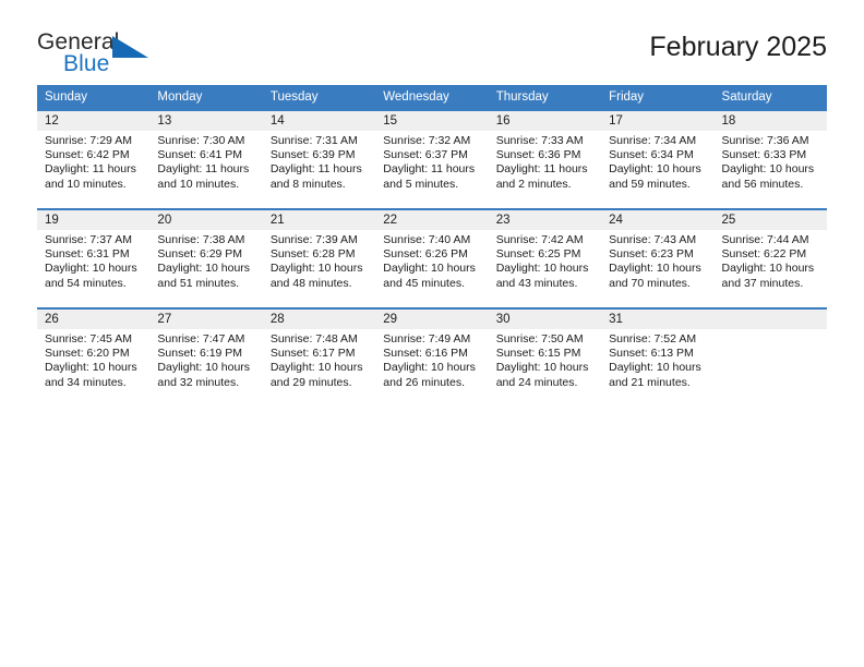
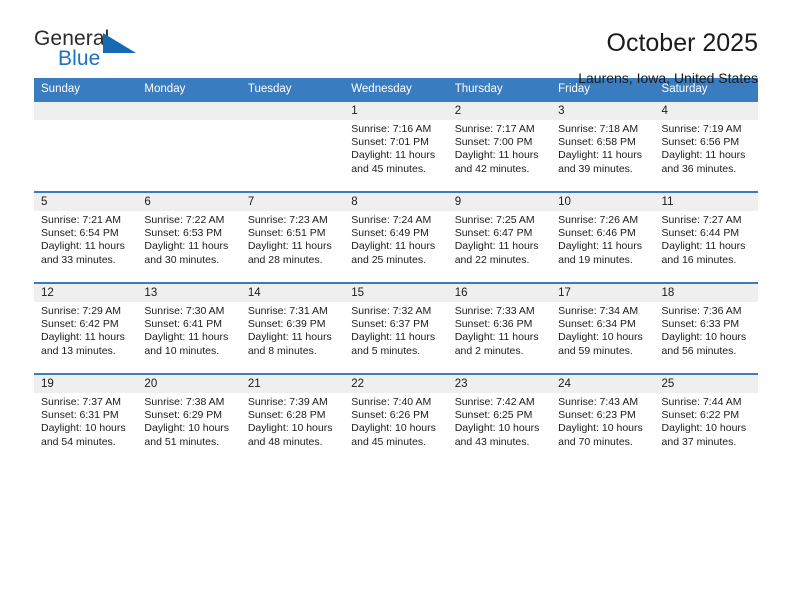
  General
  Blue
- February 2025
+ October 2025
+ Laurens, Iowa, United States
  Sunday	Monday	Tuesday	Wednesday	Thursday	Friday	Saturday
+ 			1Sunrise: 7:16 AMSunset: 7:01 PMDaylight: 11 hoursand 45 minutes.	2Sunrise: 7:17 AMSunset: 7:00 PMDaylight: 11 hoursand 42 minutes.	3Sunrise: 7:18 AMSunset: 6:58 PMDaylight: 11 hoursand 39 minutes.	4Sunrise: 7:19 AMSunset: 6:56 PMDaylight: 11 hoursand 36 minutes.
+ 5Sunrise: 7:21 AMSunset: 6:54 PMDaylight: 11 hoursand 33 minutes.	6Sunrise: 7:22 AMSunset: 6:53 PMDaylight: 11 hoursand 30 minutes.	7Sunrise: 7:23 AMSunset: 6:51 PMDaylight: 11 hoursand 28 minutes.	8Sunrise: 7:24 AMSunset: 6:49 PMDaylight: 11 hoursand 25 minutes.	9Sunrise: 7:25 AMSunset: 6:47 PMDaylight: 11 hoursand 22 minutes.	10Sunrise: 7:26 AMSunset: 6:46 PMDaylight: 11 hoursand 19 minutes.	11Sunrise: 7:27 AMSunset: 6:44 PMDaylight: 11 hoursand 16 minutes.
- 12Sunrise: 7:29 AMSunset: 6:42 PMDaylight: 11 hoursand 10 minutes.	13Sunrise: 7:30 AMSunset: 6:41 PMDaylight: 11 hoursand 10 minutes.	14Sunrise: 7:31 AMSunset: 6:39 PMDaylight: 11 hoursand 8 minutes.	15Sunrise: 7:32 AMSunset: 6:37 PMDaylight: 11 hoursand 5 minutes.	16Sunrise: 7:33 AMSunset: 6:36 PMDaylight: 11 hoursand 2 minutes.	17Sunrise: 7:34 AMSunset: 6:34 PMDaylight: 10 hoursand 59 minutes.	18Sunrise: 7:36 AMSunset: 6:33 PMDaylight: 10 hoursand 56 minutes.
+ 12Sunrise: 7:29 AMSunset: 6:42 PMDaylight: 11 hoursand 13 minutes.	13Sunrise: 7:30 AMSunset: 6:41 PMDaylight: 11 hoursand 10 minutes.	14Sunrise: 7:31 AMSunset: 6:39 PMDaylight: 11 hoursand 8 minutes.	15Sunrise: 7:32 AMSunset: 6:37 PMDaylight: 11 hoursand 5 minutes.	16Sunrise: 7:33 AMSunset: 6:36 PMDaylight: 11 hoursand 2 minutes.	17Sunrise: 7:34 AMSunset: 6:34 PMDaylight: 10 hoursand 59 minutes.	18Sunrise: 7:36 AMSunset: 6:33 PMDaylight: 10 hoursand 56 minutes.
  19Sunrise: 7:37 AMSunset: 6:31 PMDaylight: 10 hoursand 54 minutes.	20Sunrise: 7:38 AMSunset: 6:29 PMDaylight: 10 hoursand 51 minutes.	21Sunrise: 7:39 AMSunset: 6:28 PMDaylight: 10 hoursand 48 minutes.	22Sunrise: 7:40 AMSunset: 6:26 PMDaylight: 10 hoursand 45 minutes.	23Sunrise: 7:42 AMSunset: 6:25 PMDaylight: 10 hoursand 43 minutes.	24Sunrise: 7:43 AMSunset: 6:23 PMDaylight: 10 hoursand 70 minutes.	25Sunrise: 7:44 AMSunset: 6:22 PMDaylight: 10 hoursand 37 minutes.
- 26Sunrise: 7:45 AMSunset: 6:20 PMDaylight: 10 hoursand 34 minutes.	27Sunrise: 7:47 AMSunset: 6:19 PMDaylight: 10 hoursand 32 minutes.	28Sunrise: 7:48 AMSunset: 6:17 PMDaylight: 10 hoursand 29 minutes.	29Sunrise: 7:49 AMSunset: 6:16 PMDaylight: 10 hoursand 26 minutes.	30Sunrise: 7:50 AMSunset: 6:15 PMDaylight: 10 hoursand 24 minutes.	31Sunrise: 7:52 AMSunset: 6:13 PMDaylight: 10 hoursand 21 minutes.
